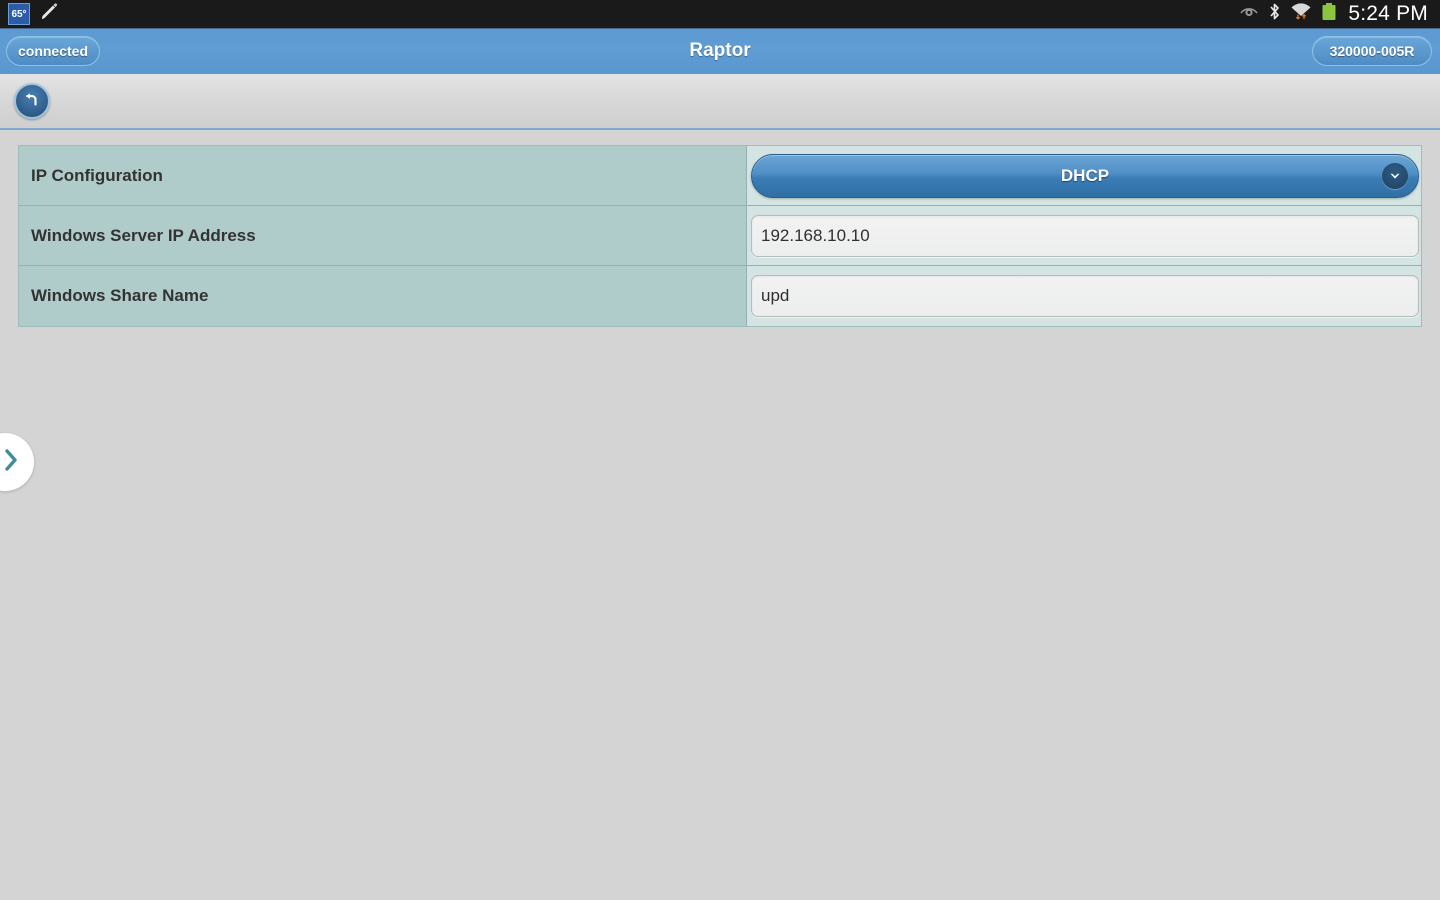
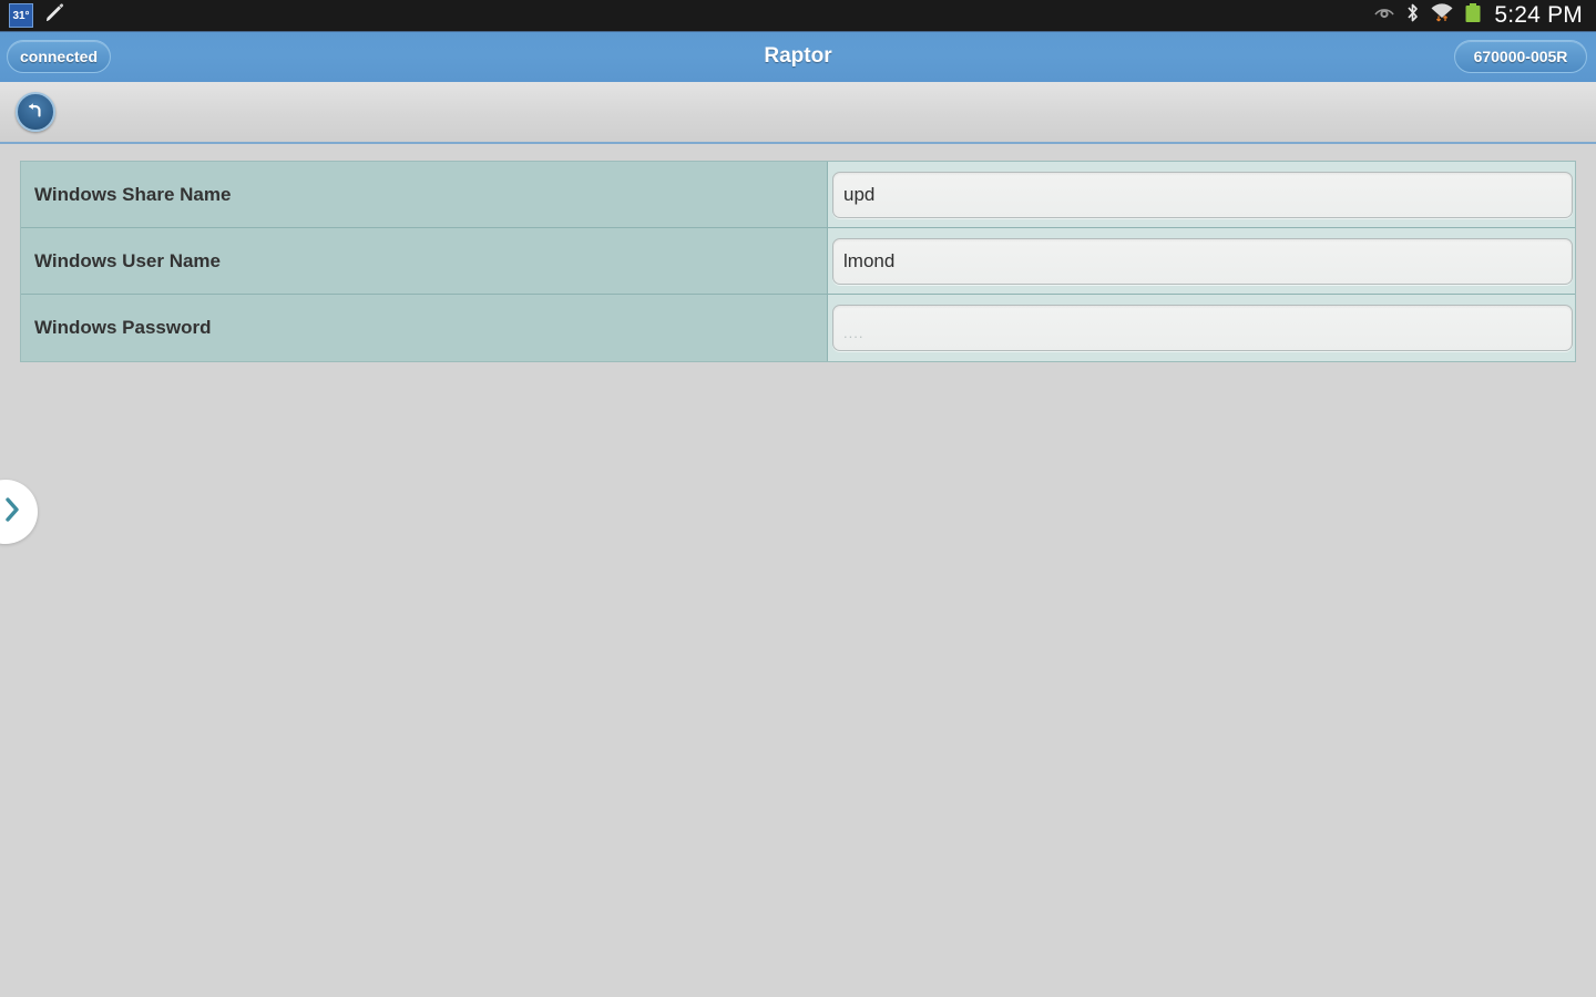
- 65°
+ 31°
  5:24 PM
  connected
  Raptor
- 320000-005R
+ 670000-005R
- IP Configuration
- DHCP
- Windows Server IP Address
- 192.168.10.10
  Windows Share Name
  upd
+ Windows User Name
+ lmond
+ Windows Password
+ ....
